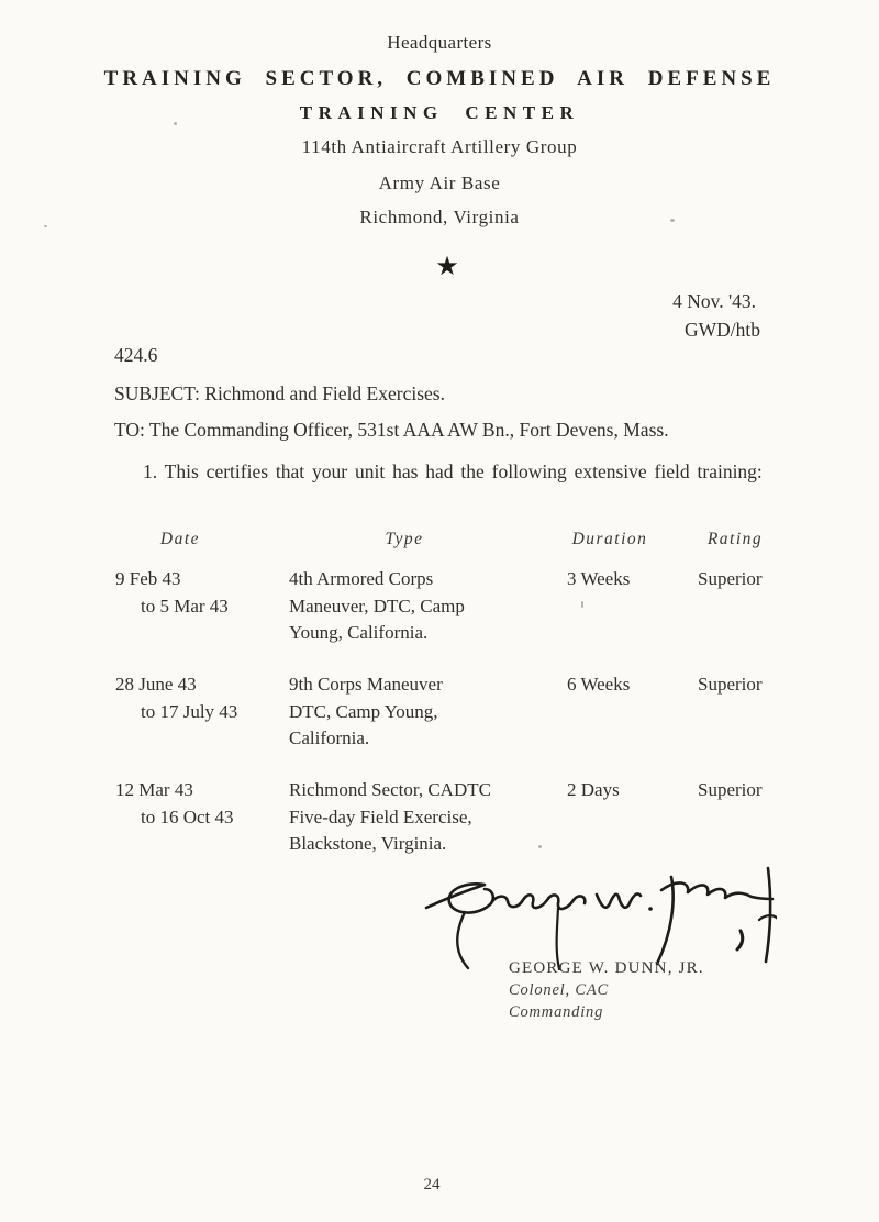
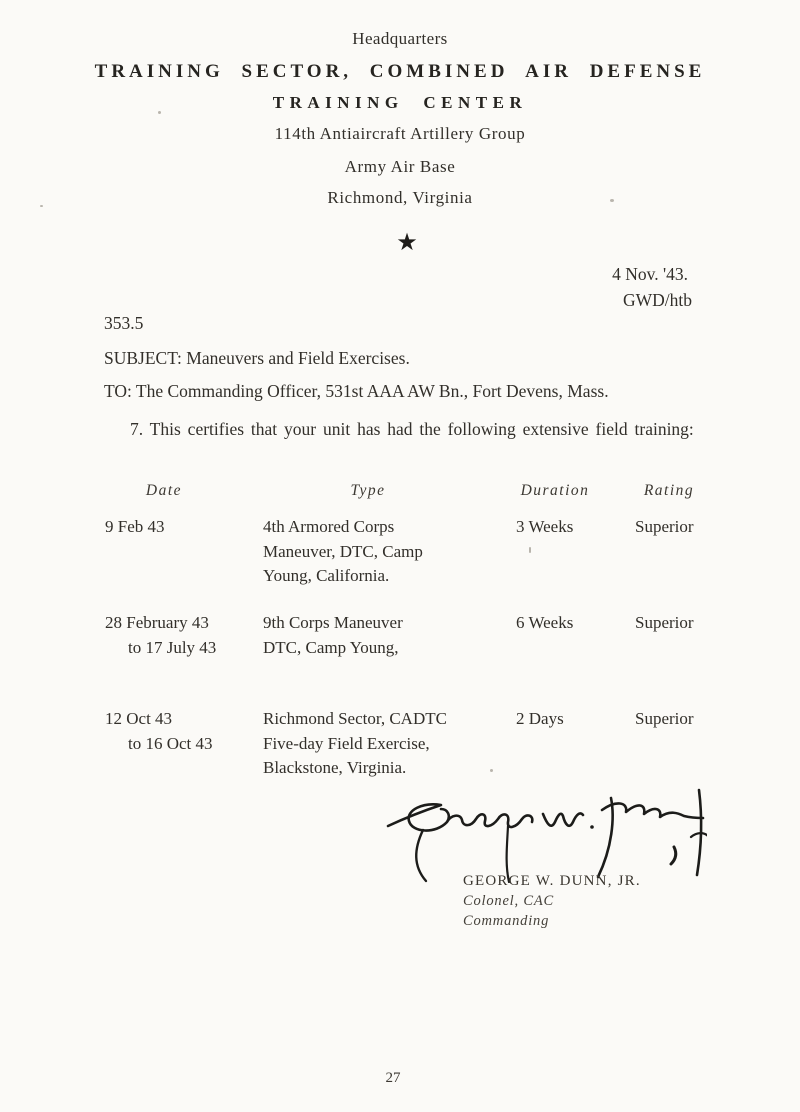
  Headquarters
  TRAINING SECTOR, COMBINED AIR DEFENSE
  TRAINING CENTER
  114th Antiaircraft Artillery Group
  Army Air Base
  Richmond, Virginia
  ★
  4 Nov. '43.
  GWD/htb
- 424.6
+ 353.5
- SUBJECT: Richmond and Field Exercises.
+ SUBJECT: Maneuvers and Field Exercises.
  TO: The Commanding Officer, 531st AAA AW Bn., Fort Devens, Mass.
- 1. This certifies that your unit has had the following extensive field training:
+ 7. This certifies that your unit has had the following extensive field training:
  Date
  Type
  Duration
  Rating
  9 Feb 43
- to 5 Mar 43
  4th Armored Corps
  Maneuver, DTC, Camp
  Young, California.
  3 Weeks
  Superior
- 28 June 43
+ 28 February 43
  to 17 July 43
  9th Corps Maneuver
  DTC, Camp Young,
- California.
  6 Weeks
  Superior
- 12 Mar 43
+ 12 Oct 43
  to 16 Oct 43
  Richmond Sector, CADTC
  Five-day Field Exercise,
  Blackstone, Virginia.
  2 Days
  Superior
  GEORGE W. DUNN, JR.
  Colonel, CAC
  Commanding
- 24
+ 27
